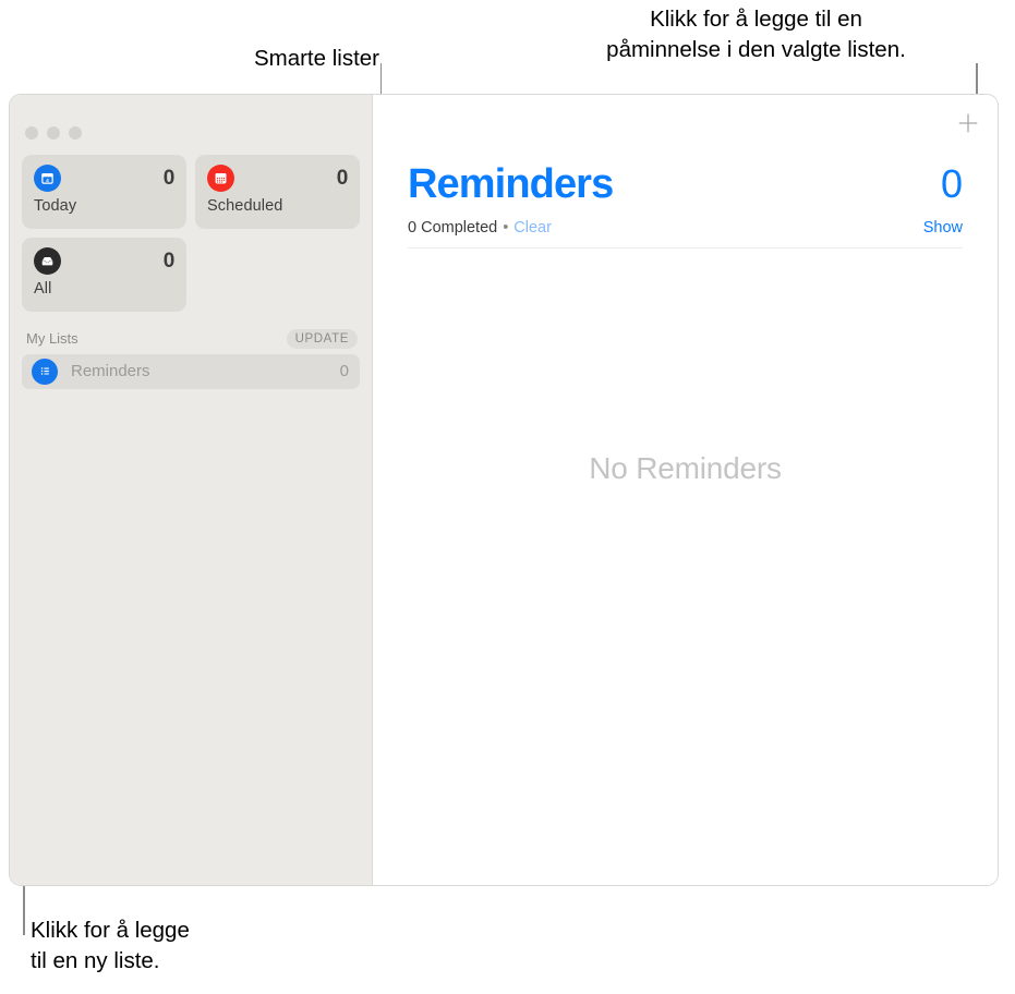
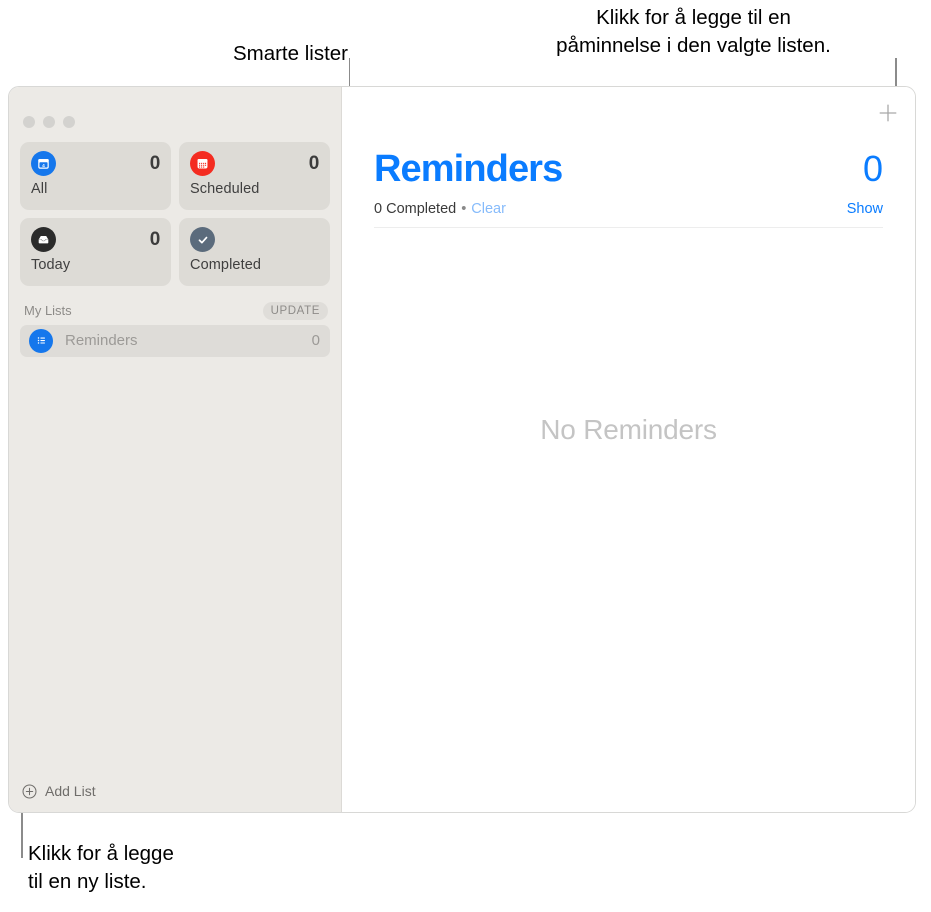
  Smarte lister
  Klikk for å legge til en
  påminnelse i den valgte listen.
  Klikk for å legge
  til en ny liste.
  0
- Today
+ All
  0
  Scheduled
  0
- All
+ Today
+ Completed
  My Lists
  UPDATE
  Reminders
  0
+ Add List
  Reminders
  0
  0 Completed • Clear
  Show
  No Reminders
